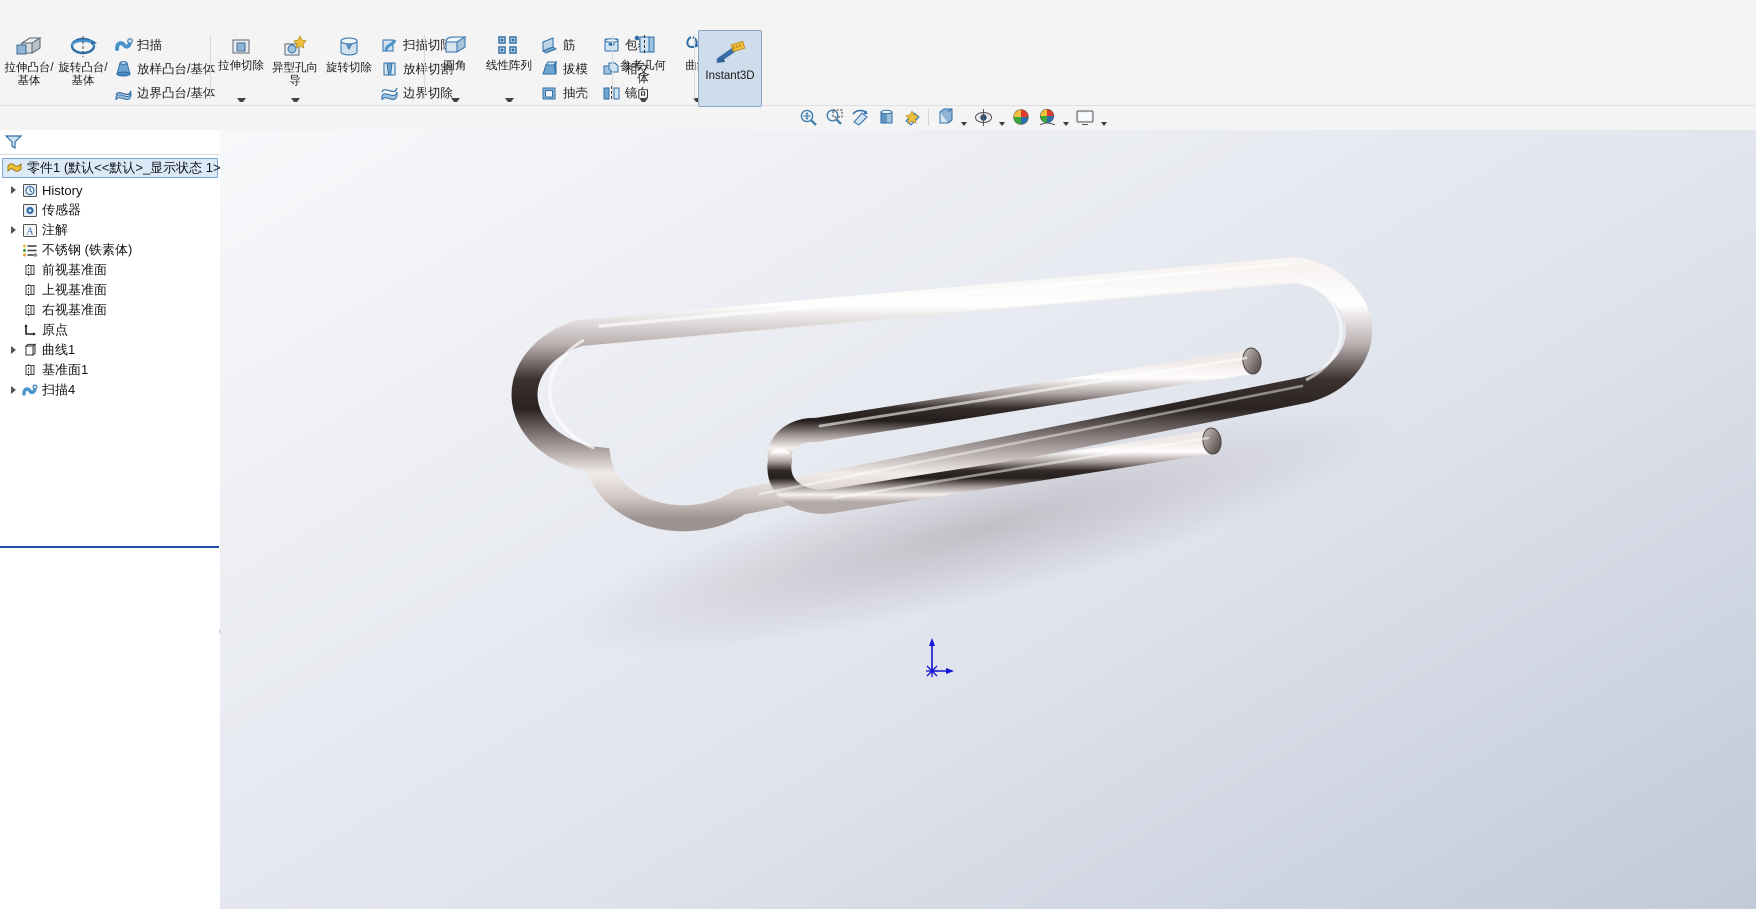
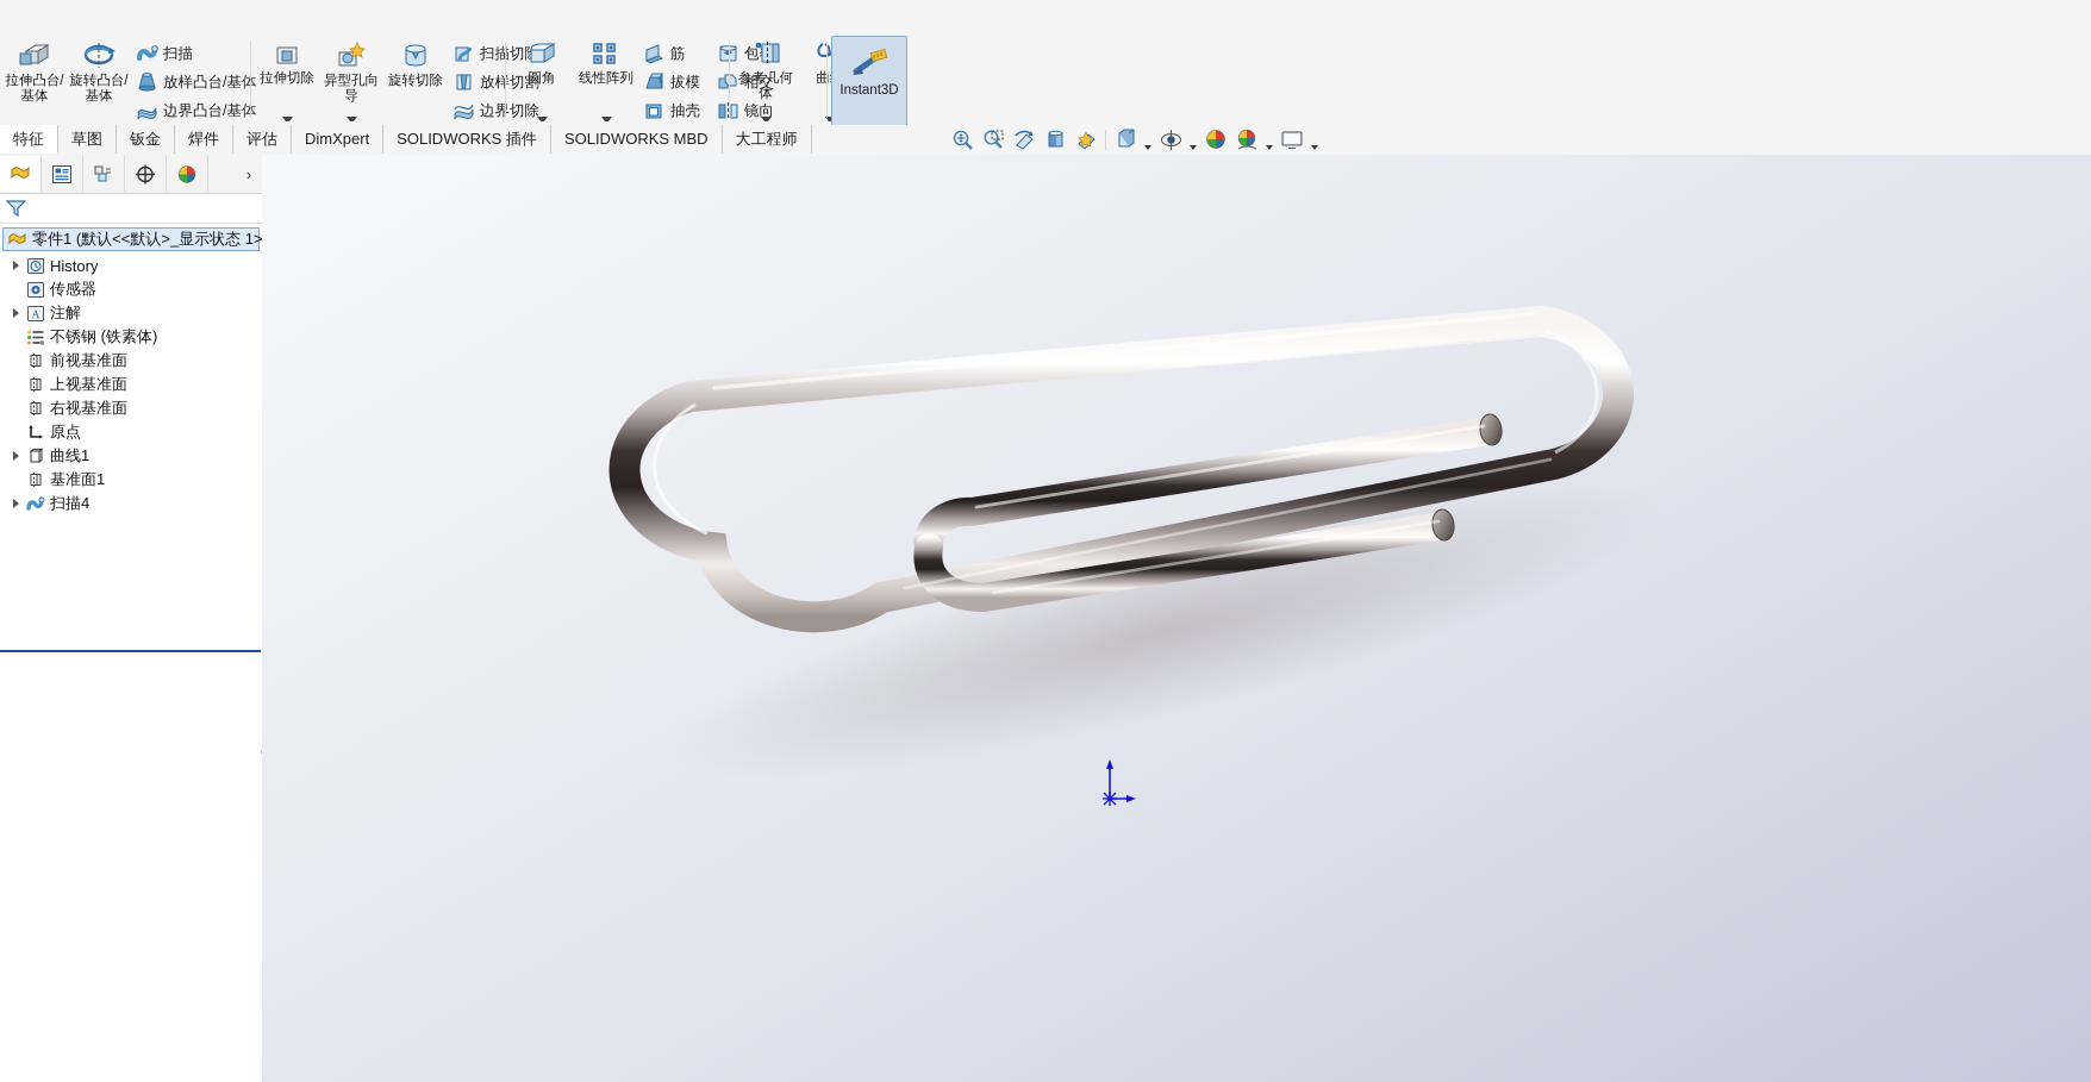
  拉伸凸台/基体
  旋转凸台/基体
  扫描
  放样凸台/基
  边界凸台/基
  拉伸切除
  异型孔向导
  旋转切除
  扫描切
  放样切割
  边界切除
  圆角
  线性阵列
  筋
  拔模
  抽壳
  相交
  镜向
  参考几何体
  Instant3D
+ 特征
+ 草图
+ 钣金
+ 焊件
+ 评估
+ DimXpert
+ SOLIDWORKS 插件
+ SOLIDWORKS MBD
+ 大工程师
+ ›
  零件1 (默认<<默认>_显示状态 1>
  History
  传感器
  A
  注解
  不锈钢 (铁素体)
  前视基准面
  上视基准面
  右视基准面
  原点
  曲线1
  基准面1
  扫描4
